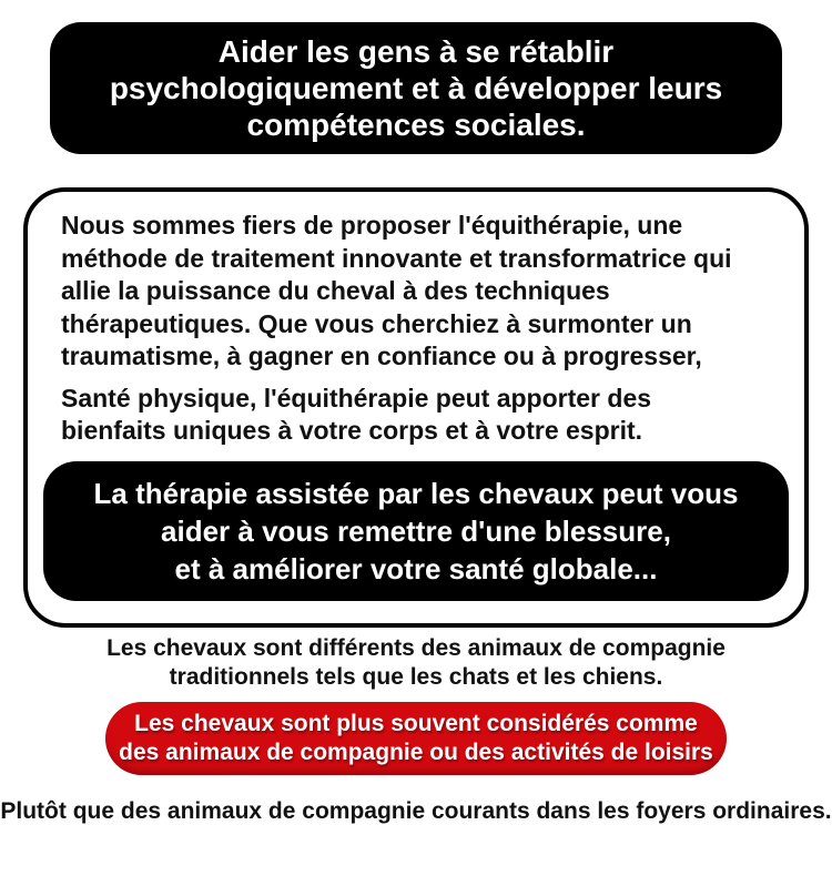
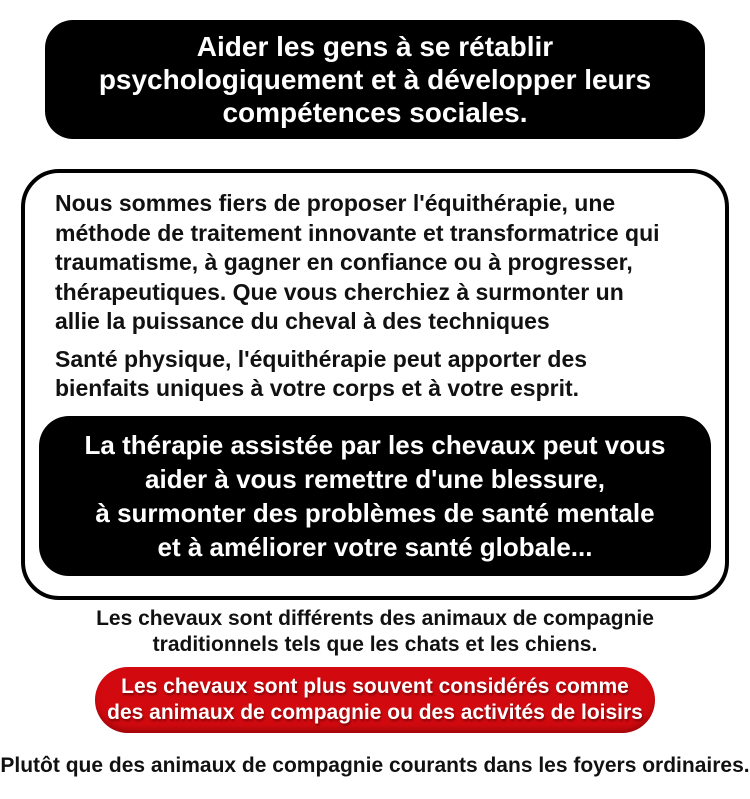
  Aider les gens à se rétablir
  psychologiquement et à développer leurs
  compétences sociales.
  Nous sommes fiers de proposer l'équithérapie, une
  méthode de traitement innovante et transformatrice qui
- allie la puissance du cheval à des techniques
+ traumatisme, à gagner en confiance ou à progresser,
  thérapeutiques. Que vous cherchiez à surmonter un
- traumatisme, à gagner en confiance ou à progresser,
+ allie la puissance du cheval à des techniques
  Santé physique, l'équithérapie peut apporter des
  bienfaits uniques à votre corps et à votre esprit.
  La thérapie assistée par les chevaux peut vous
  aider à vous remettre d'une blessure,
+ à surmonter des problèmes de santé mentale
  et à améliorer votre santé globale...
  Les chevaux sont différents des animaux de compagnie
  traditionnels tels que les chats et les chiens.
  Les chevaux sont plus souvent considérés comme
  des animaux de compagnie ou des activités de loisirs
  Plutôt que des animaux de compagnie courants dans les foyers ordinaires.
